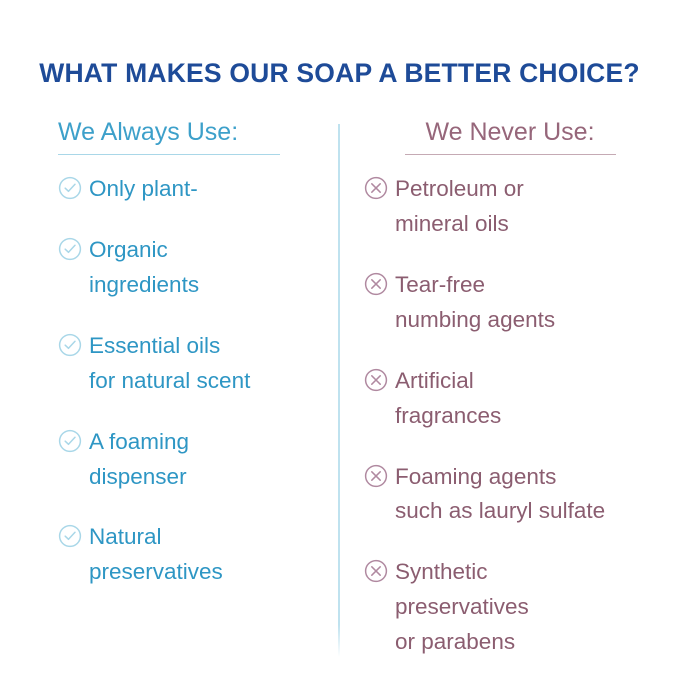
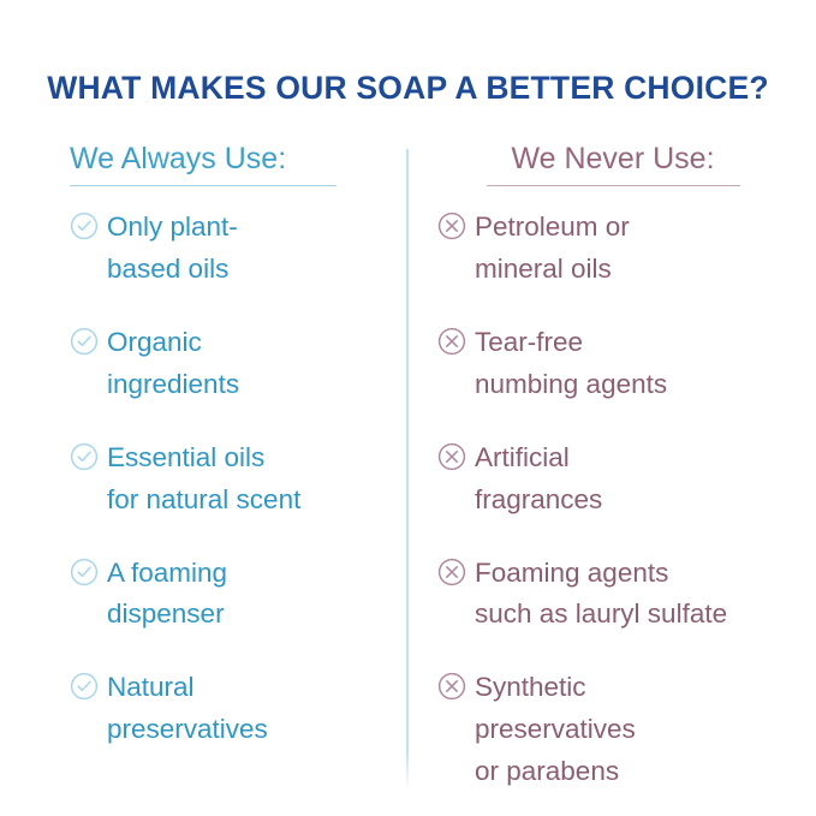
  WHAT MAKES OUR SOAP A BETTER CHOICE?
  We Always Use:
  Only plant-
+ based oils
  Organic
  ingredients
  Essential oils
  for natural scent
  A foaming
  dispenser
  Natural
  preservatives
  We Never Use:
  Petroleum or
  mineral oils
  Tear-free
  numbing agents
  Artificial
  fragrances
  Foaming agents
  such as lauryl sulfate
  Synthetic
  preservatives
  or parabens
